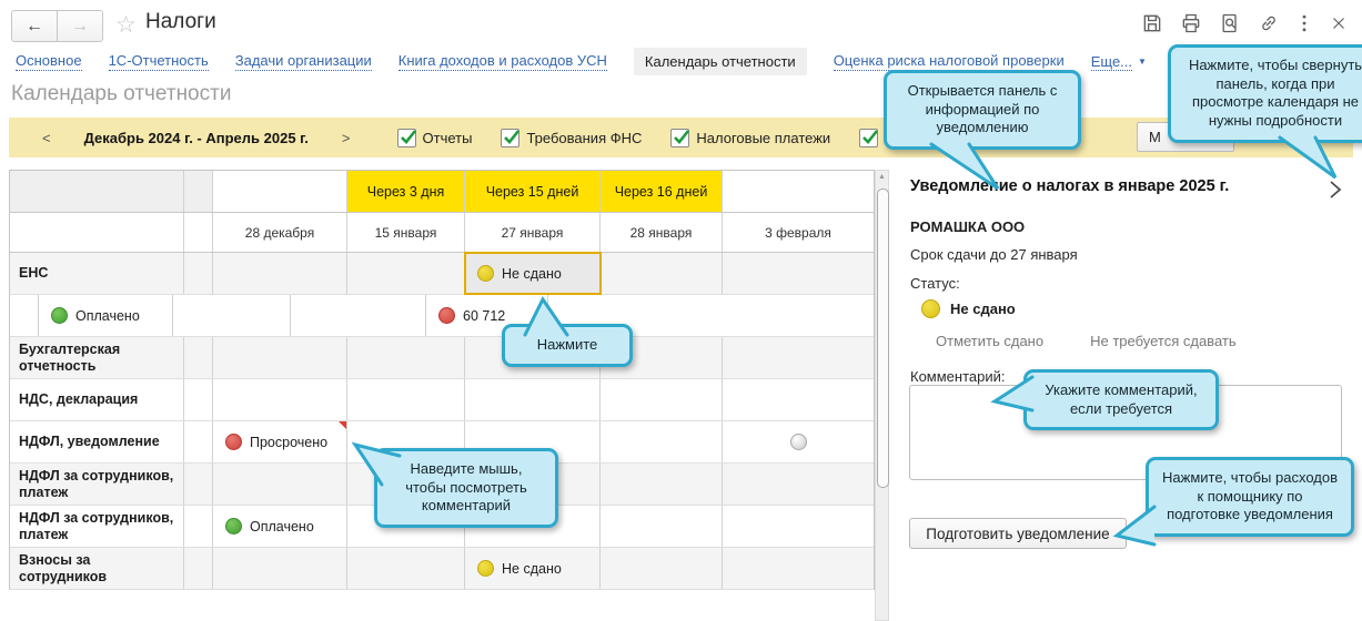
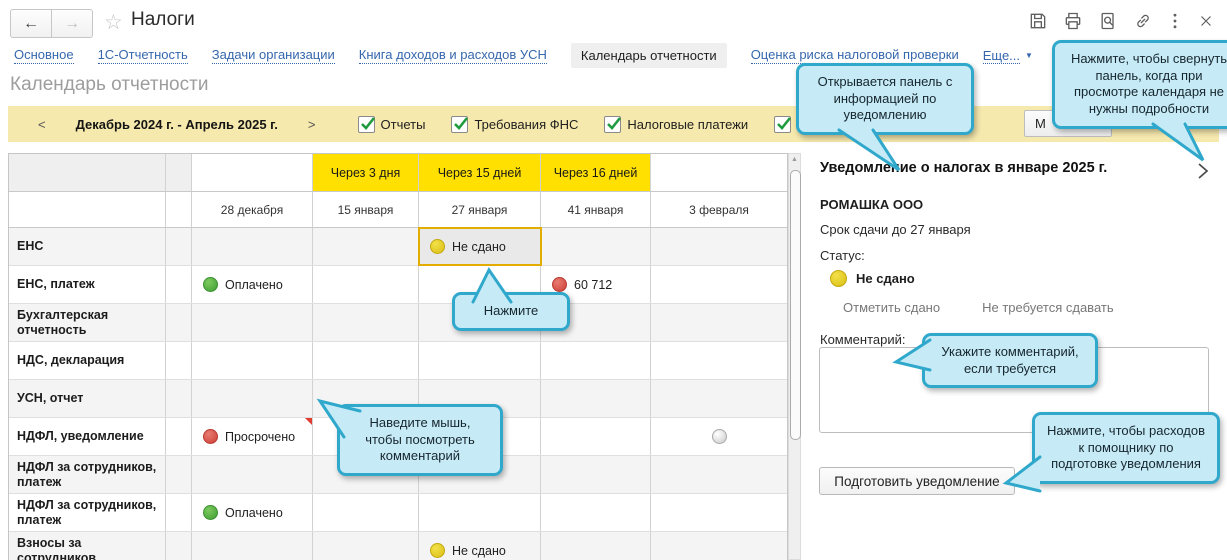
  ←
  →
  ☆
  Налоги
  Основное
  1С-Отчетность
  Задачи организации
  Книга доходов и расходов УСН
  Календарь отчетности
  Оценка риска налоговой проверки
  Еще... ▼
  Календарь отчетности
  <
  Декабрь 2024 г. - Апрель 2025 г.
  >
  Отчеты
  Требования ФНС
  Налоговые платежи
  М
  Через 3 дня
  Через 15 дней
  Через 16 дней
  28 декабря
  15 января
  27 января
- 28 января
+ 41 января
  3 февраля
  ЕНС
  Не сдано
+ ЕНС, платеж
  Оплачено
  60 712
  Бухгалтерская отчетность
  НДС, декларация
+ УСН, отчет
  НДФЛ, уведомление
  Просрочено
  НДФЛ за сотрудников, платеж
  НДФЛ за сотрудников, платеж
  Оплачено
  Взносы за сотрудников
  Не сдано
  Уведомлеие о налогах в январе 2025 г.
  РОМАШКА ООО
  Срок сдачи до 27 января
  Статус:
  Не сдано
  Отметить сдано
  Не требуется сдавать
  Комментарий:
  Подготовить уведомление
  Открывается панель с информацией по уведомлению
  Нажмите, чтобы свернуть панель, когда при просмотре календаря не нужны подробности
  Нажмите
  Наведите мышь, чтобы посмотреть комментарий
  Укажите комментарий, если требуется
  Нажмите, чтобы расходов к помощнику по подготовке уведомления
